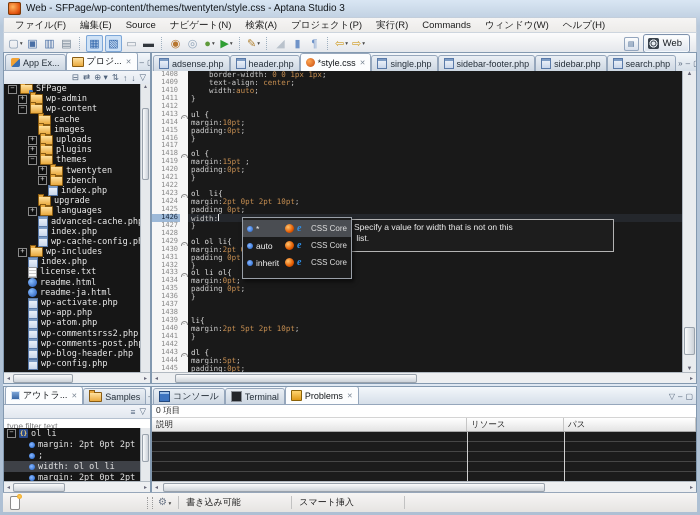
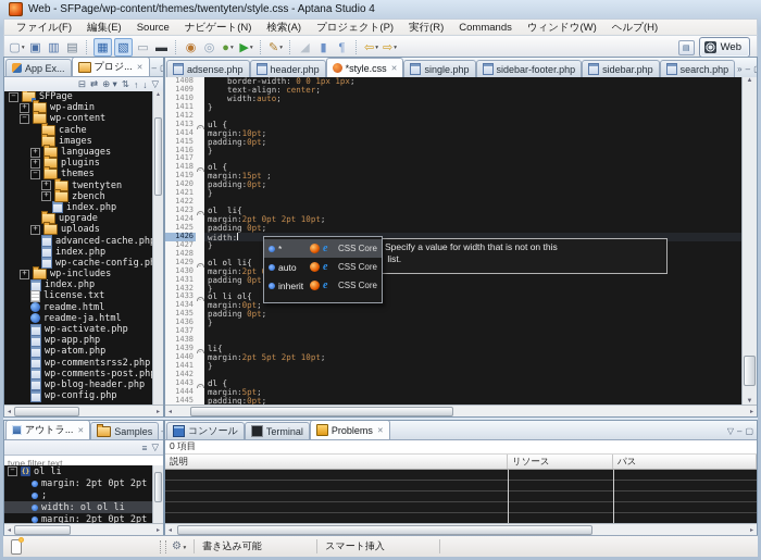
- Web - SFPage/wp-content/themes/twentyten/style.css - Aptana Studio 3
+ Web - SFPage/wp-content/themes/twentyten/style.css - Aptana Studio 4
  ファイル(F)
  編集(E)
  Source
  ナビゲート(N)
  検索(A)
  プロジェクト(P)
  実行(R)
  Commands
  ウィンドウ(W)
  ヘルプ(H)
  ▢
  ▣
  ▥
  ▤
  ▦
  ▧
  ▭
  ▬
  ◉
  ◎
  ●
  ▶
  ✎
  ◢
  ▮
  ¶
  ⇦
  ⇨
  Web
  App Ex...
  プロジ...
  ‒
  ⊟
  ⇄
  ⊕ ▾
  ⇅
  ↑
  ↓
  ▽
  −
  SFPage
  +
  wp-admin
  −
  wp-content
  cache
  images
  +
- uploads
+ languages
  +
  plugins
  −
  themes
  +
  twentyten
  +
  zbench
  index.php
  upgrade
  +
- languages
+ uploads
  advanced-cache.ph
  index.php
  wp-cache-config.p
  +
  wp-includes
  index.php
  license.txt
  readme.html
  readme-ja.html
  wp-activate.php
  wp-app.php
  wp-atom.php
  wp-commentsrss2.php
  wp-comments-post.ph
  wp-blog-header.php
  wp-config.php
  アウトラ...
  Samples
  ≡
  ▽
  type filter text
  −
  ol li
  margin: 2pt 0pt 2pt
  ;
  width: ol ol li
  margin: 2pt 0pt 2pt
  adsense.php
  header.php
  *style.css
  single.php
  sidebar-footer.php
  sidebar.php
  search.php
  »
  ‒
  1408
  border-width: 0 0 1px 1px;
  1409
  text-align: center;
  1410
  width:auto;
  1411
  }
  1412
  1413
  ul {
  1414
  margin:10pt;
  1415
  padding:0pt;
  1416
  }
  1417
  1418
  ol {
  1419
  margin:15pt ;
  1420
  padding:0pt;
  1421
  }
  1422
  1423
  ol li{
  1424
  margin:2pt 0pt 2pt 10pt;
  1425
  padding 0pt;
  1426
  width:
  1427
  }
  1428
  1429
  ol ol li{
  1430
  1431
  padding 0pt
  1432
  }
  1433
  ol li ol{
  1434
  margin:0pt;
  1435
  padding 0pt;
  1436
  }
  1437
  1438
  1439
  li{
  1440
  margin:2pt 5pt 2pt 10pt;
  1441
  }
  1442
  1443
  dl {
  1444
  margin:5pt;
  1445
  padding:0pt;
  *
  e
  CSS Core
  auto
  e
  CSS Core
  inherit
  e
  CSS Core
  Specify a value for width that is not on this
  list.
  コンソール
  Terminal
  Problems
  ▽
  ‒
  ▢
  0 項目
  説明
  リソース
  パス
  書き込み可能
  スマート挿入
